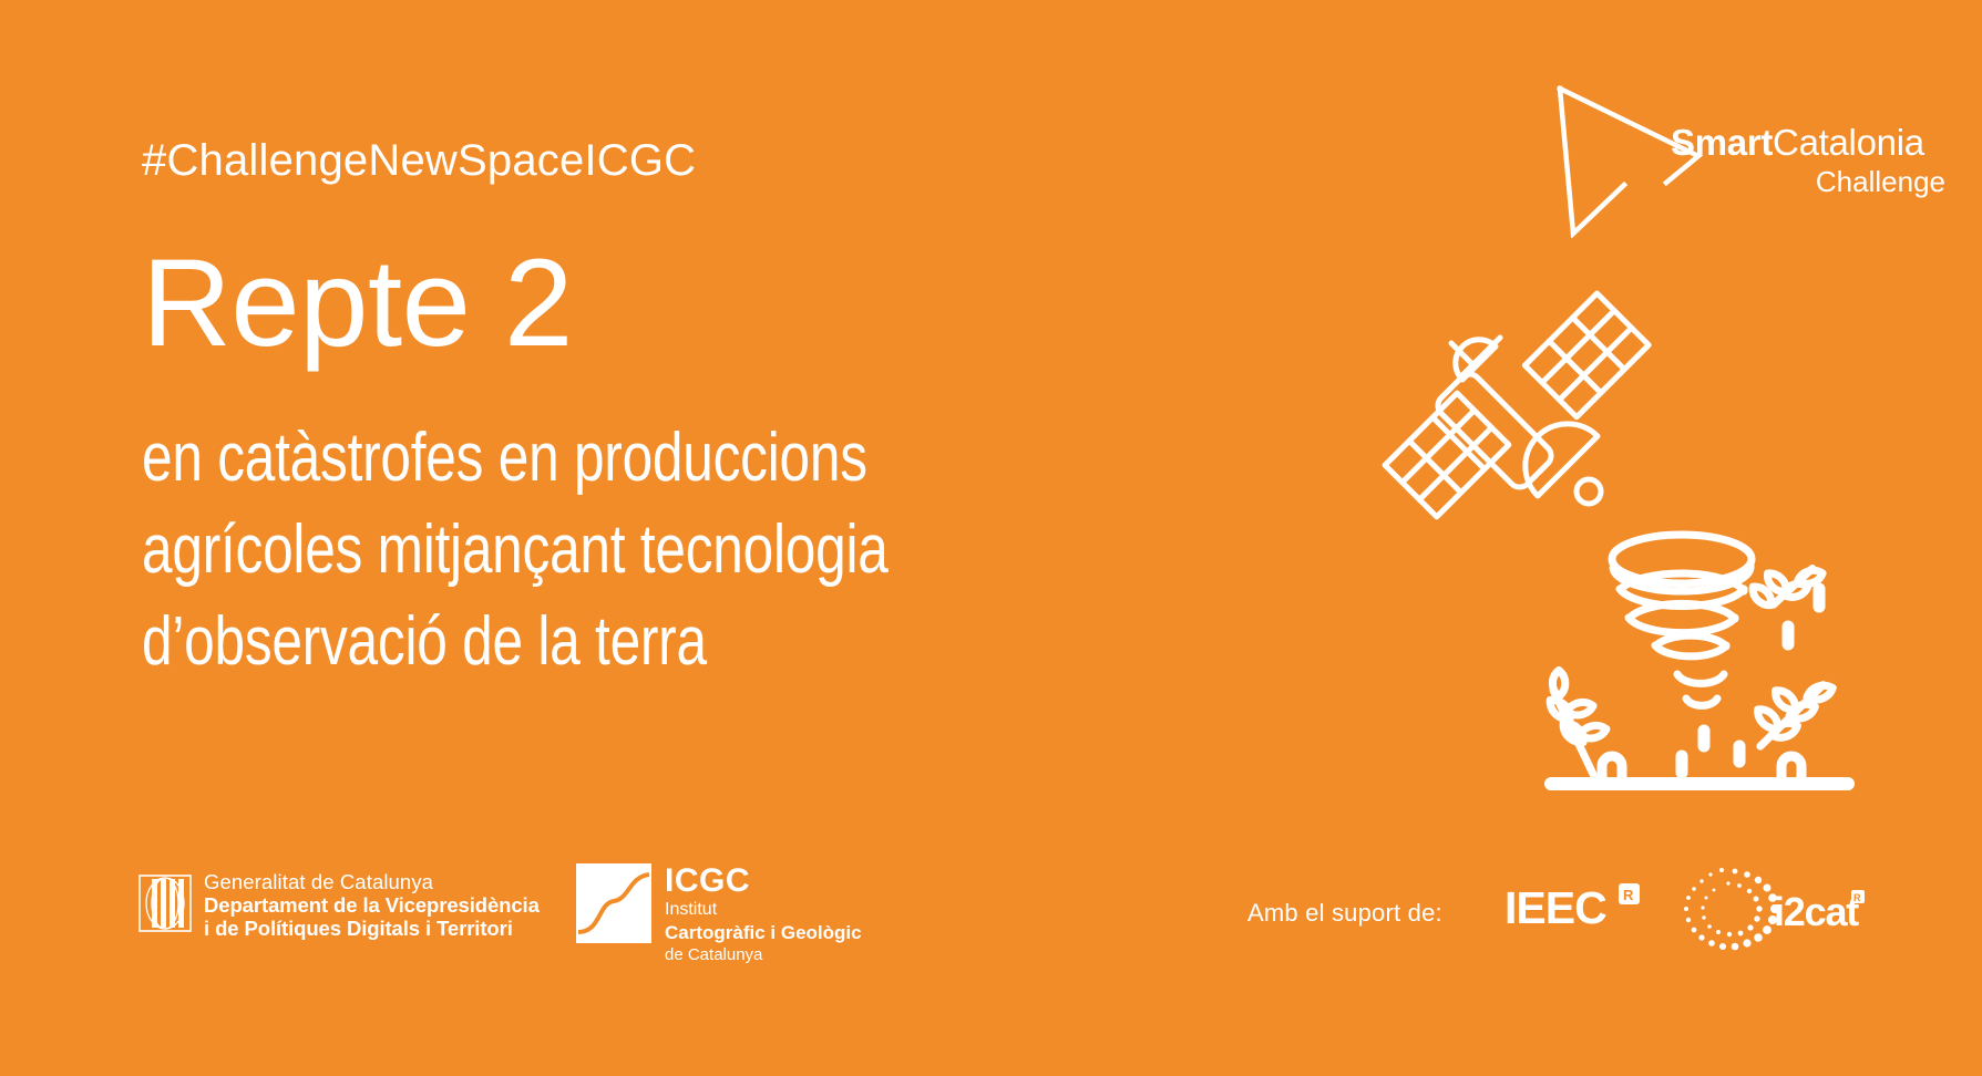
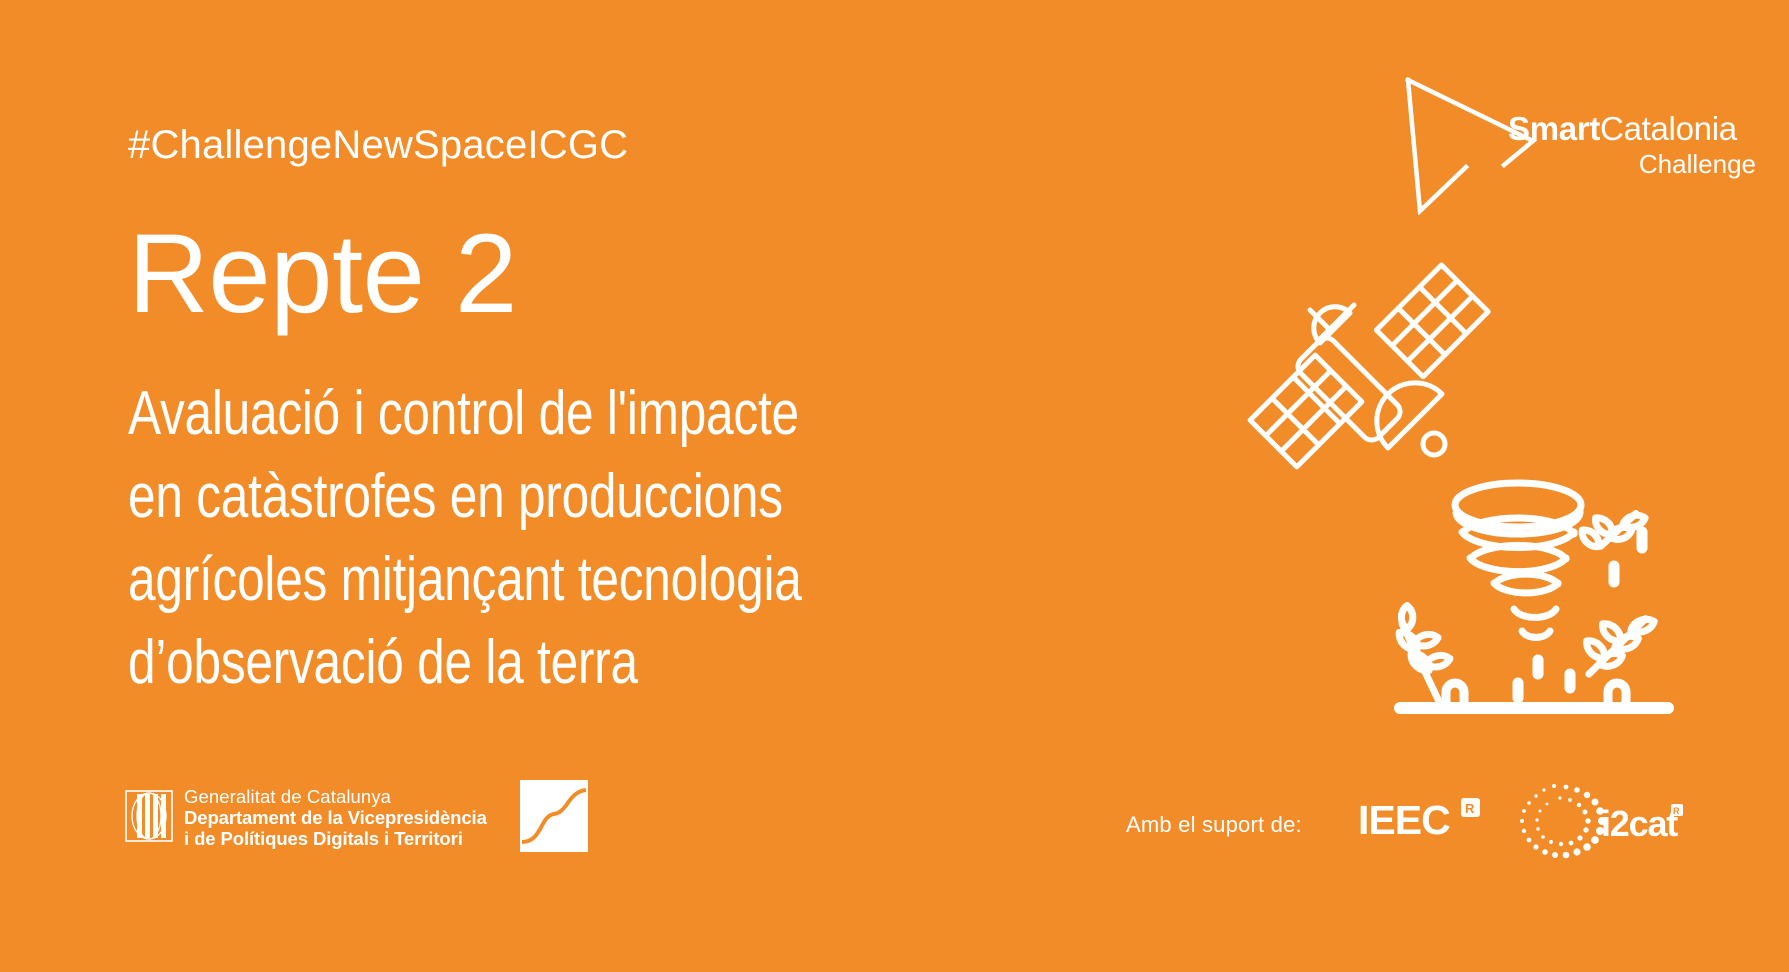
  #ChallengeNewSpaceICGC
  Repte 2
+ Avaluació i control de l'impacte
  en catàstrofes en produccions
  agrícoles mitjançant tecnologia
  d’observació de la terra
  SmartCatalonia
  Challenge
  Generalitat de Catalunya
  Departament de la Vicepresidència
  i de Polítiques Digitals i Territori
- ICGC
- Institut
- Cartogràfic i Geològic
- de Catalunya
  Amb el suport de:
  IEEC
  R
  i2cat
  R
